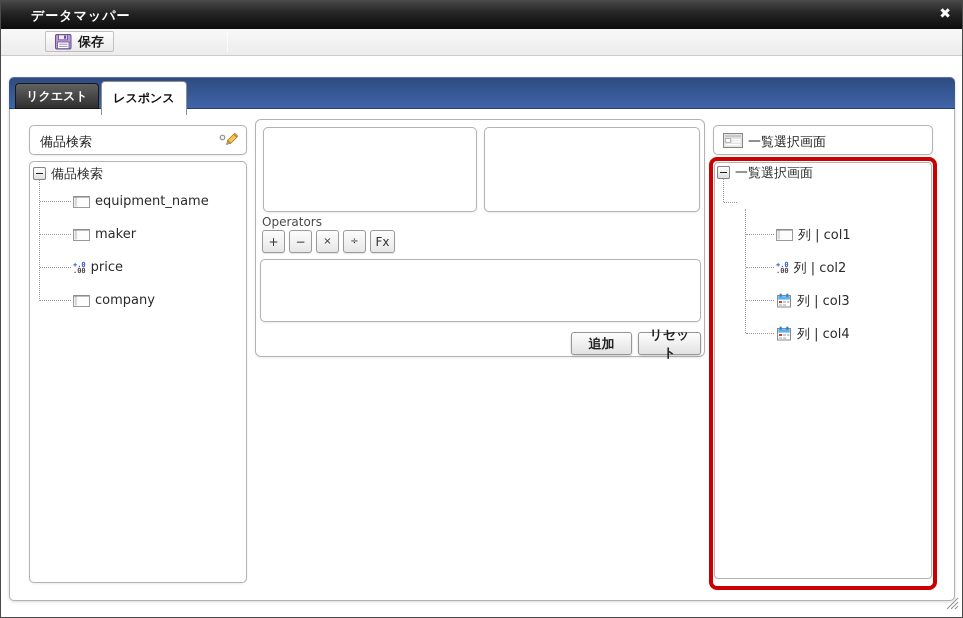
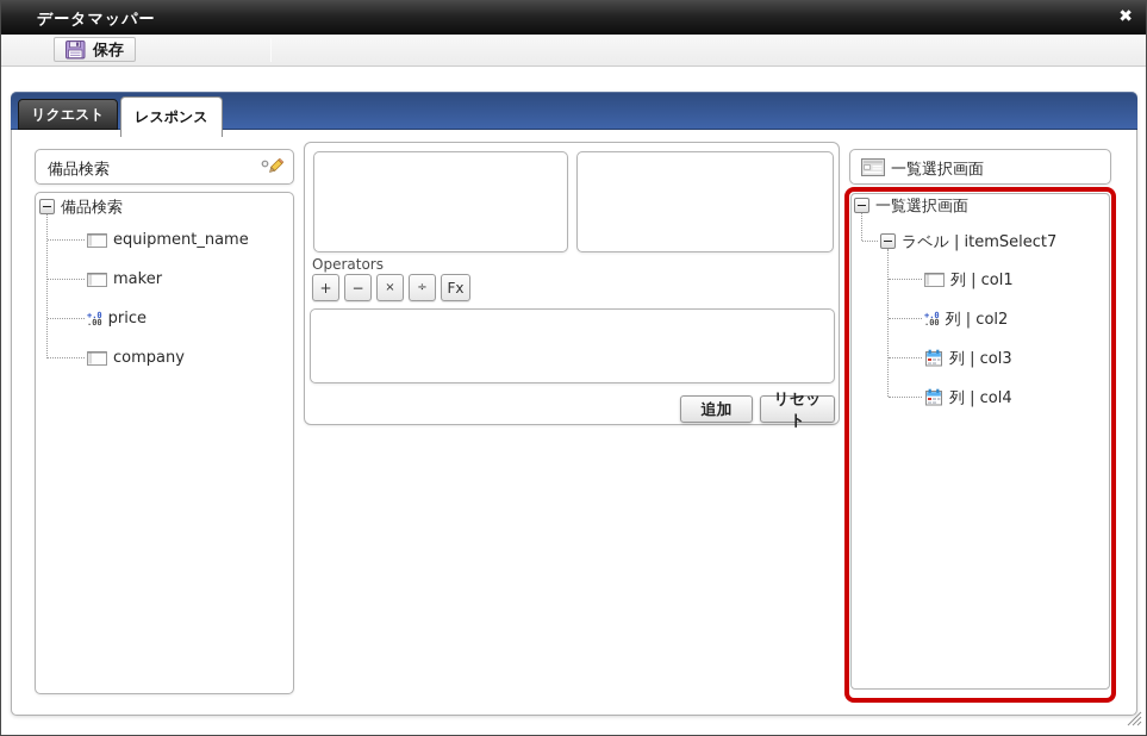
  データマッパー
  ✖
  保存
  リクエスト
  レスポンス
  備品検索
  備品検索
  equipment_name
  maker
  +.0
  .00
  price
  company
  Operators
  +
  −
  ×
  ÷
  Fx
  追加
  リセット
  一覧選択画面
  一覧選択画面
+ ラベル | itemSelect7
  列 | col1
  +.0
  .00
  列 | col2
  列 | col3
  列 | col4
